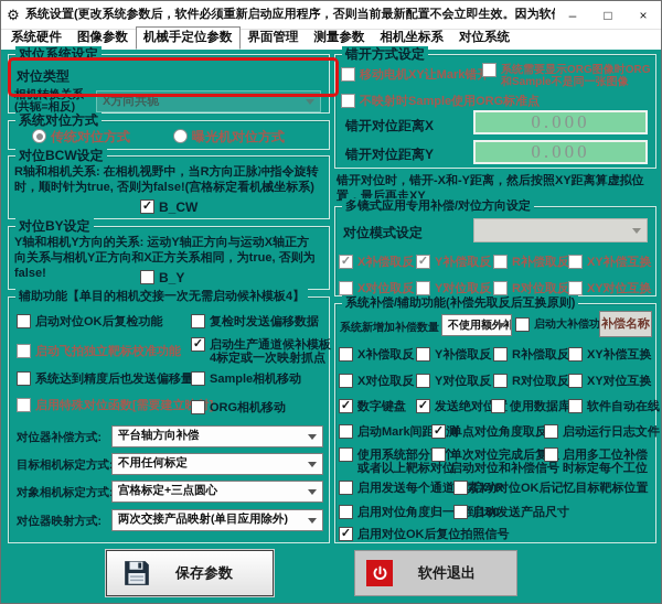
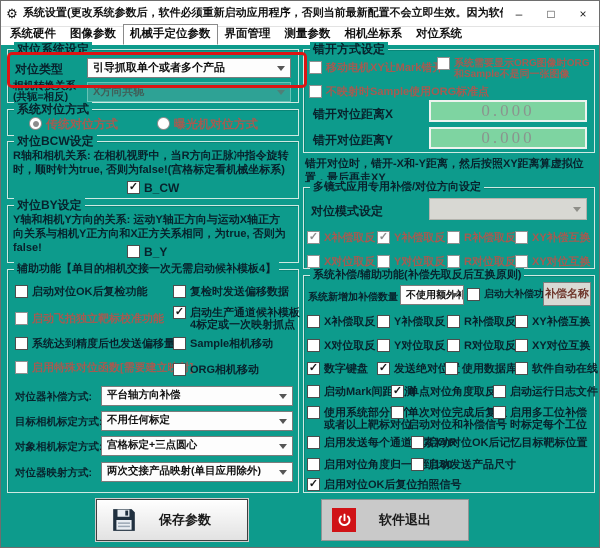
  ⚙
  系统设置(更改系统参数后，软件必须重新启动应用程序，否则当前最新配置不会立即生效。因为软
  –
  □
  ×
  系统硬件
  图像参数
  机械手定位参数
  界面管理
  测量参数
  相机坐标系
  对位系统
  对位系统设定
  对位类型
+ 引导抓取单个或者多个产品
  相机转换关系
  (共轭=相反)
  X方向共轭
  系统对位方式
  传统对位方式
  曝光机对位方式
  对位BCW设定
  R轴和相机关系: 在相机视野中，当R方向正脉冲指令旋转时，顺时针为true, 否则为false!(宫格标定看机械坐标系)
  B_CW
  对位BY设定
  Y轴和相机Y方向的关系: 运动Y轴正方向与运动X轴正方向关系与相机Y正方向和X正方关系相同，为true, 否则为false!
  B_Y
  辅助功能【单目的相机交接一次无需启动候补模板4】
  启动对位OK后复检功能
  复检时发送偏移数据
  启动飞拍独立靶标校准功能
  启动生产通道候补模板
  4标定或一次映射抓点
  系统达到精度后也发送偏移量
  Sample相机移动
  启用特殊对位函数[需要建立]
  ORG相机移动
  对位器补偿方式:
  平台轴方向补偿
  目标相机标定方式
  不用任何标定
  对象相机标定方式
  宫格标定+三点圆心
  对位器映射方式:
  两次交接产品映射(单目应用除外)
  错开方式设定
  移动电机XY让Mark错
  系统需要显示ORG图像时ORG
  和Sample不是同一张图像
  不映射时Sample使用ORG标准点
  错开对位距离X
  0.000
  错开对位距离Y
  0.000
  错开对位时，错开-X和-Y距离，然后按照XY距离算虚拟位置，最后再走XY
  多镜式应用专用补偿/对位方向设定
  对位模式设定
  X补偿取反
  Y补偿取反
  R补偿取反
  XY补偿互换
  X对位取反
  Y对位取反
  R对位取反
  XY对位互换
  系统补偿/辅助功能(补偿先取反后互换原则)
  系统新增加补偿数量
  不使用额外补
  启动大补偿功
  补偿名称
  X补偿取反
  Y补偿取反
  R补偿取反
  XY补偿互换
  X对位取反
  Y对位取反
  R对位取反
  XY对位互换
  数字键盘
  发送绝对位
  使用数据库
  软件自动在线
  启动Mark间距测
  单点对位角度取反
  启动运行日志文件
  使用系统部分个
  或者以上靶标对位
  单次对位完成后复
  启动对位和补偿信号
  启用多工位补偿
  时标定每个工位
  启用发送每个通道素XYR
  启动对位OK后记忆目标靶标位置
  启用对位角度归一到180
  启动发送产品尺寸
  启用对位OK后复位拍照信号
  保存参数
  软件退出
